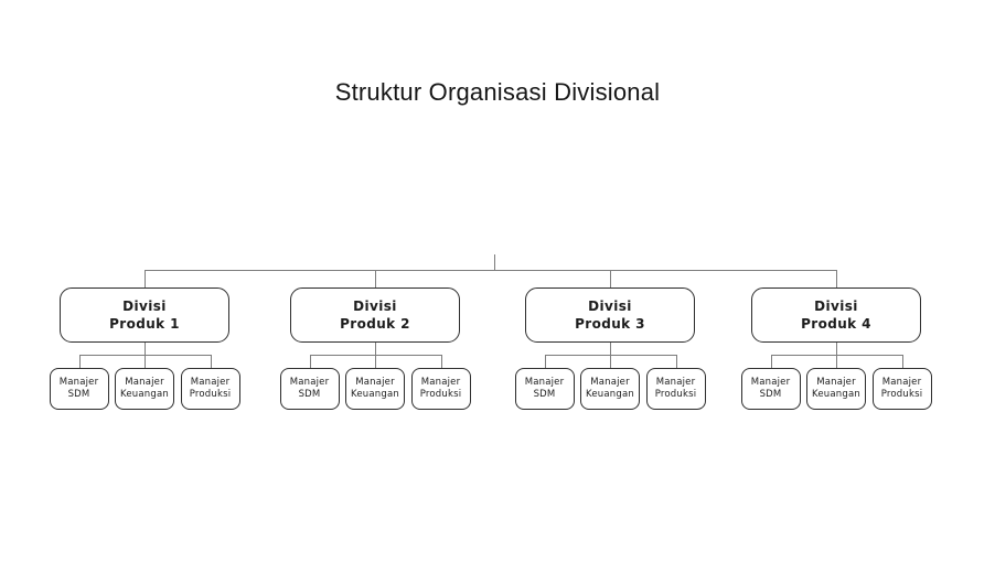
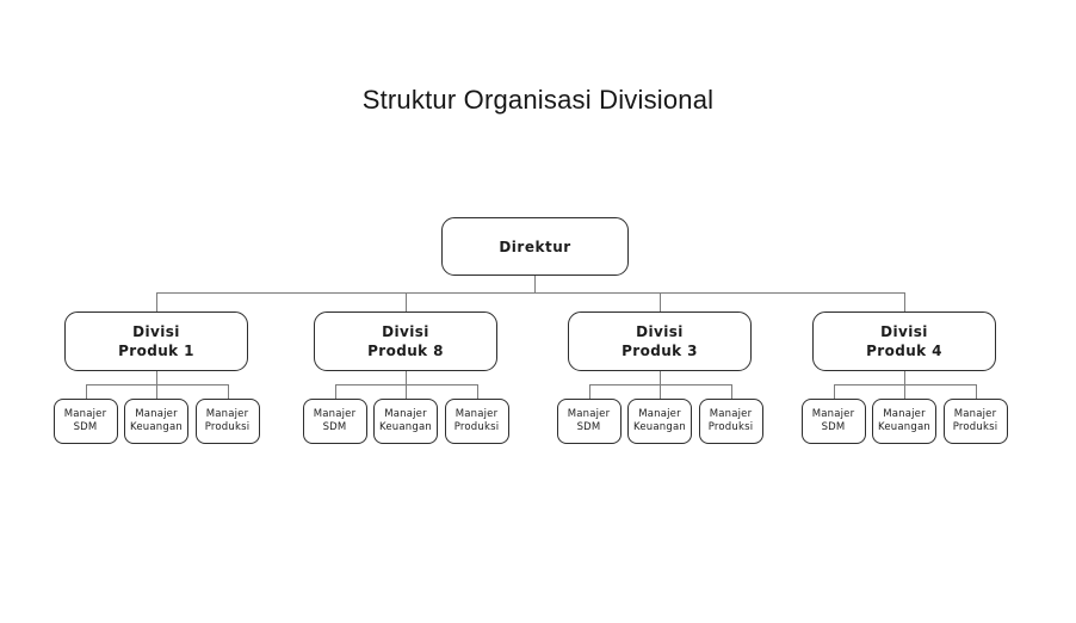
  Struktur Organisasi Divisional
+ Direktur
  Divisi
  Produk 1
  Divisi
- Produk 2
+ Produk 8
  Divisi
  Produk 3
  Divisi
  Produk 4
  Manajer
  SDM
  Manajer
  Keuangan
  Manajer
  Produksi
  Manajer
  SDM
  Manajer
  Keuangan
  Manajer
  Produksi
  Manajer
  SDM
  Manajer
  Keuangan
  Manajer
  Produksi
  Manajer
  SDM
  Manajer
  Keuangan
  Manajer
  Produksi
